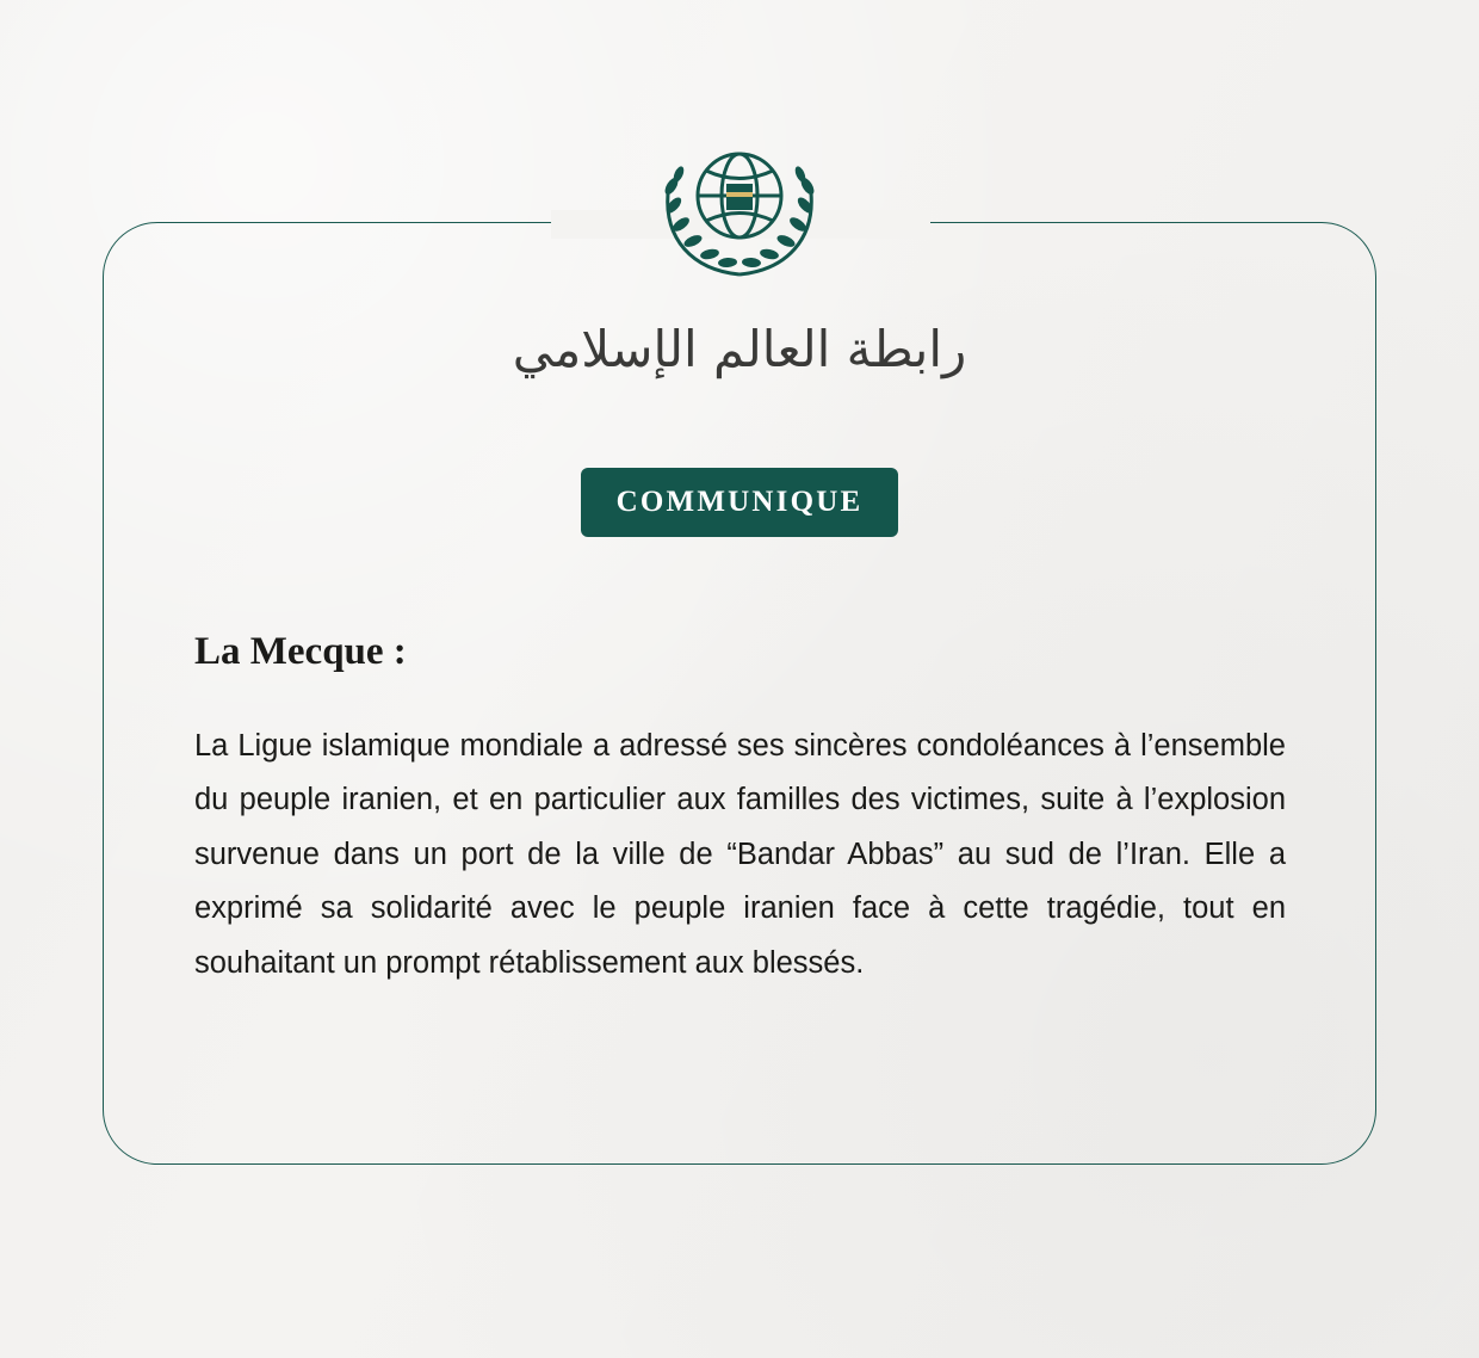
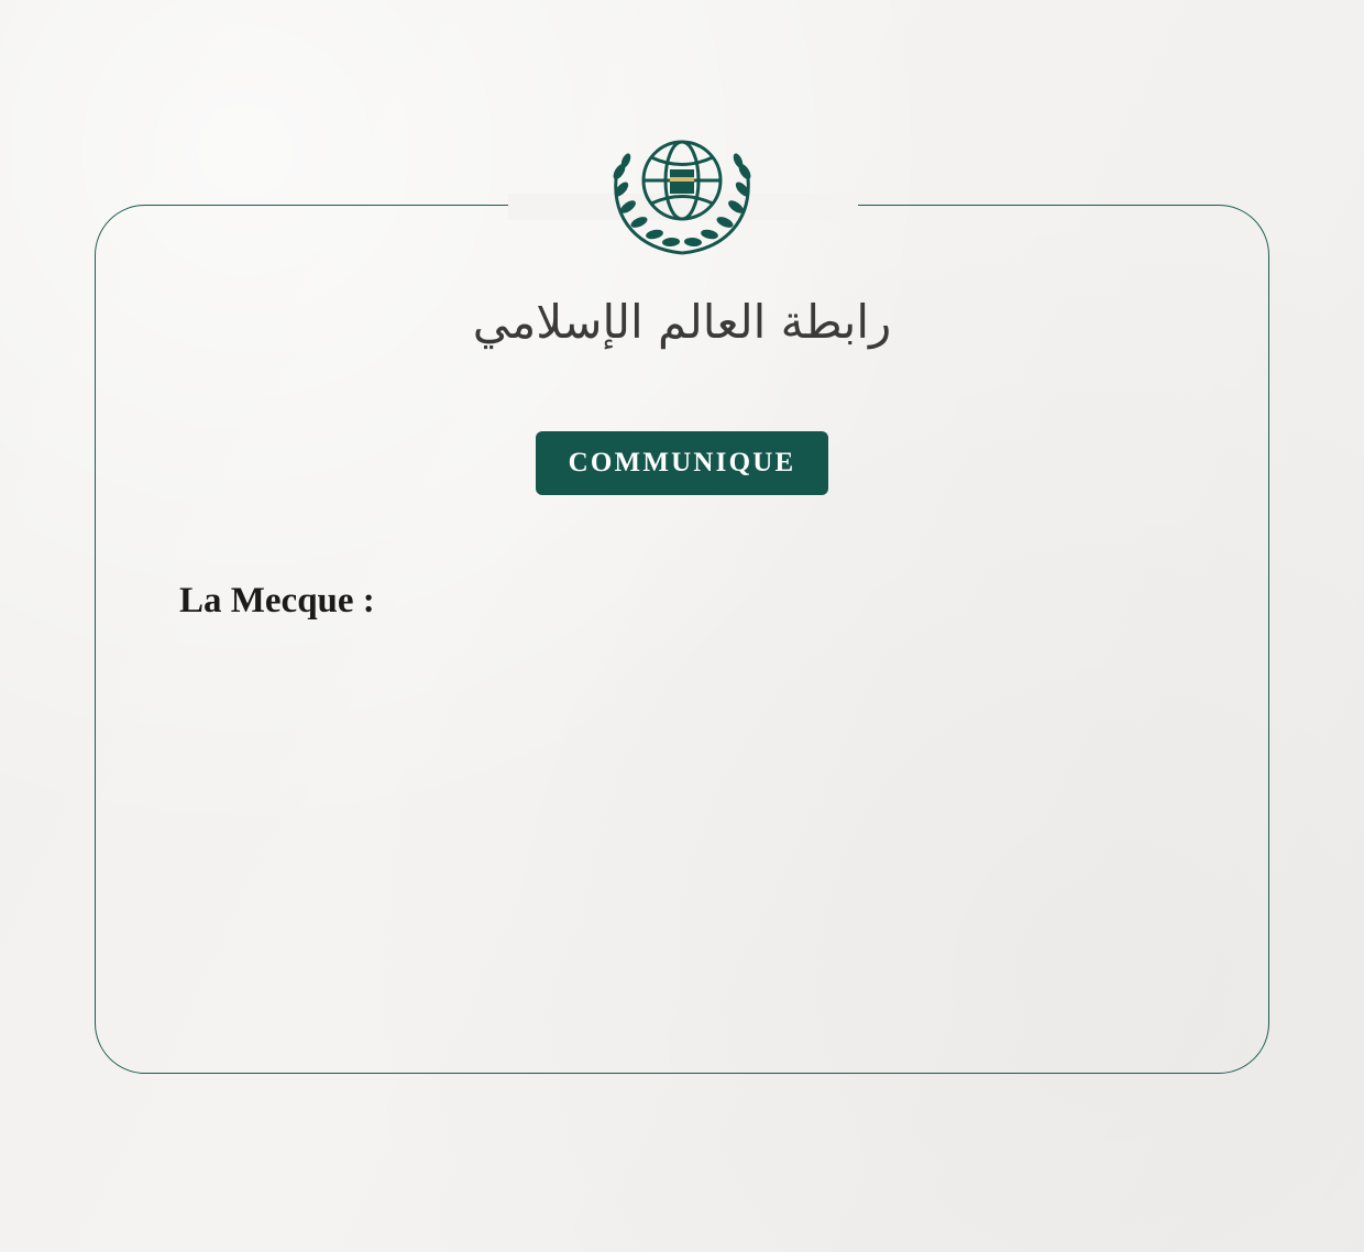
  رابطة العالم الإسلامي
  COMMUNIQUE
  La Mecque :
- La Ligue islamique mondiale a adressé ses sincères condoléances à l’ensemble du peuple iranien, et en particulier aux familles des victimes, suite à l’explosion survenue dans un port de la ville de “Bandar Abbas” au sud de l’Iran. Elle a exprimé sa solidarité avec le peuple iranien face à cette tragédie, tout en souhaitant un prompt rétablissement aux blessés.
